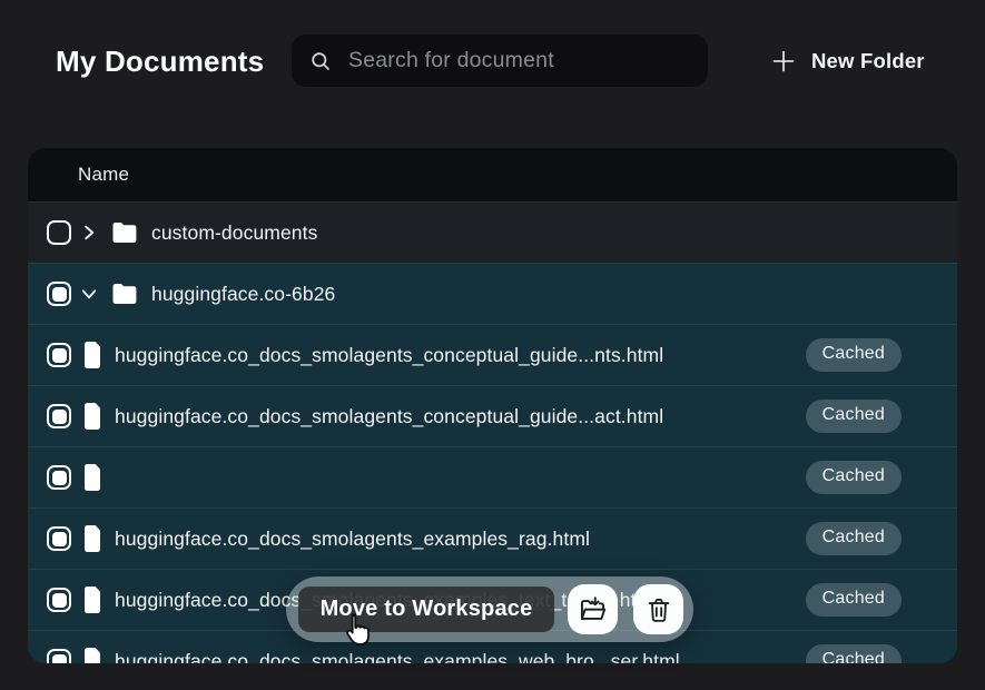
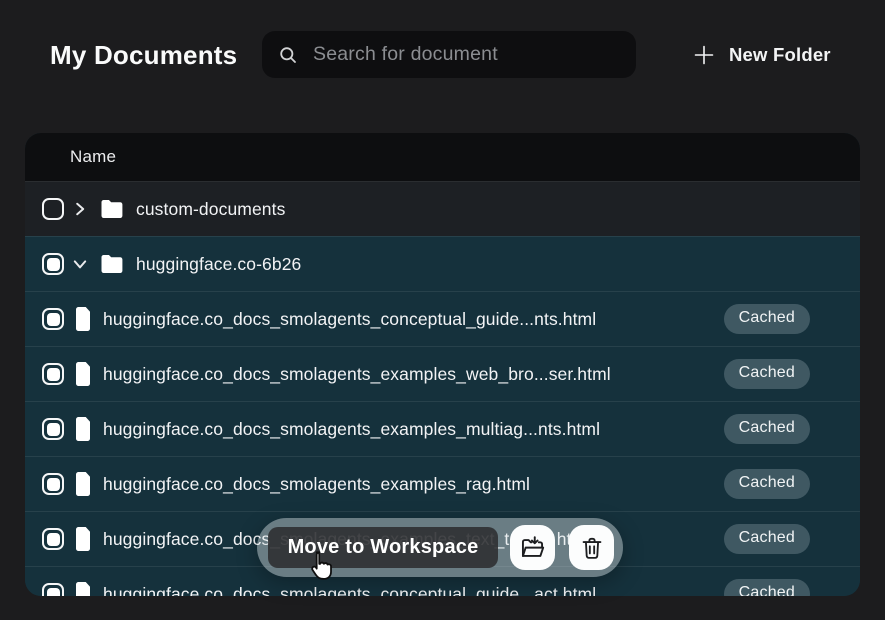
  My Documents
  Search for document
  New Folder
  Name
  custom-documents
  huggingface.co-6b26
  huggingface.co_docs_smolagents_conceptual_guide...nts.html
  Cached
- huggingface.co_docs_smolagents_conceptual_guide...act.html
+ huggingface.co_docs_smolagents_examples_web_bro...ser.html
  Cached
+ huggingface.co_docs_smolagents_examples_multiag...nts.html
  Cached
  huggingface.co_docs_smolagents_examples_rag.html
  Cached
  huggingface.co_docs_smolagents_examples_text_th
  Cached
- huggingface.co_docs_smolagents_examples_web_bro...ser.html
+ huggingface.co_docs_smolagents_conceptual_guide...act.html
  Cached
  Move to Workspace
